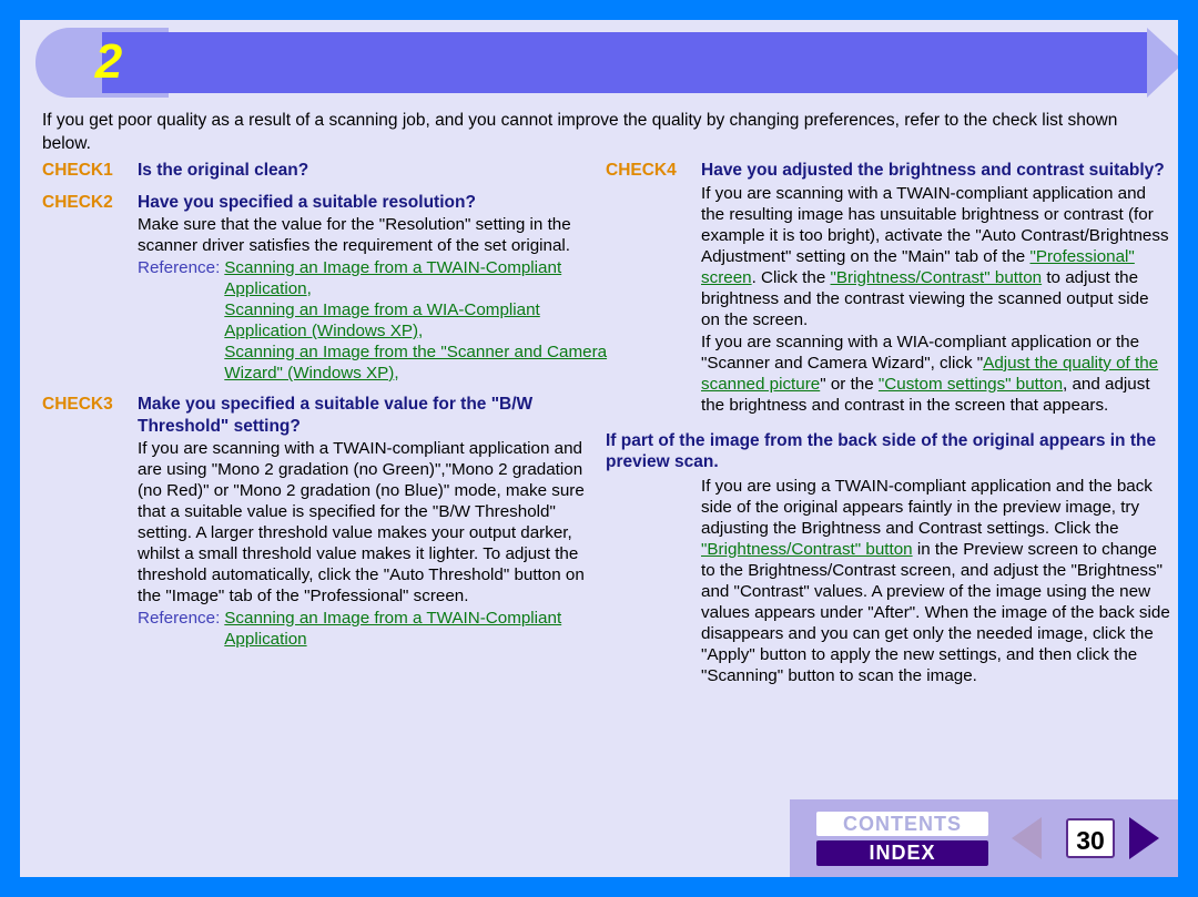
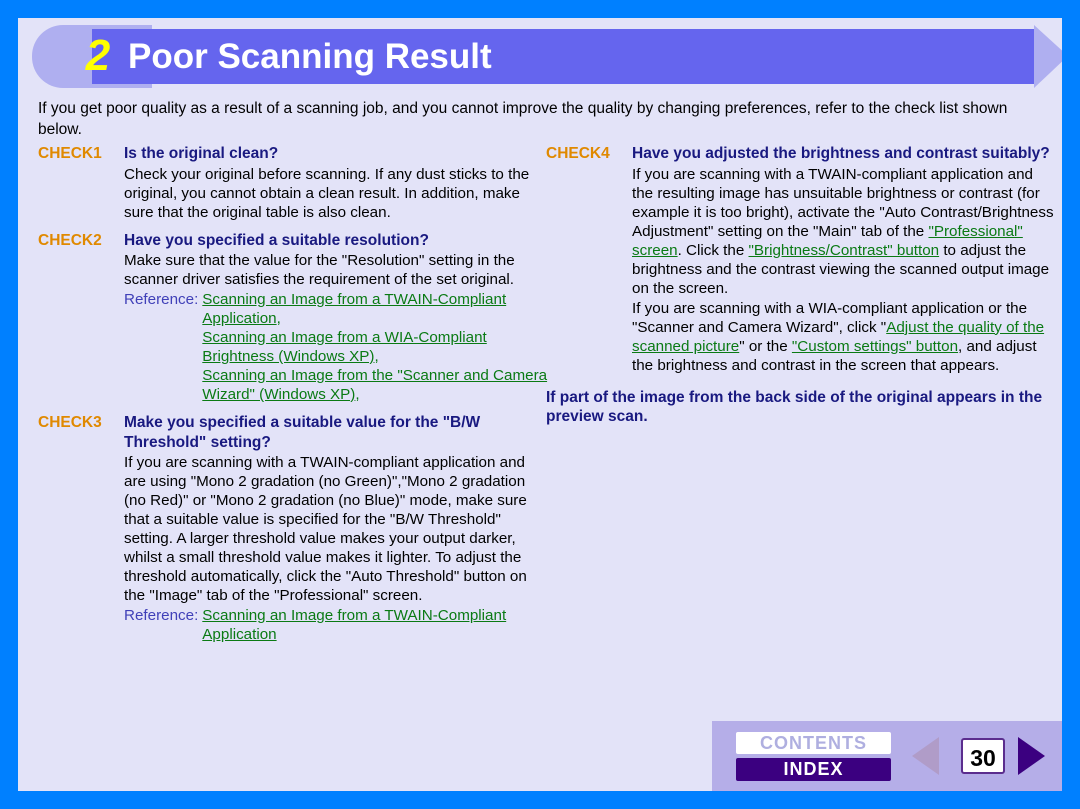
  2
+ Poor Scanning Result
  If you get poor quality as a result of a scanning job, and you cannot improve the quality by changing preferences, refer to the check list shown below.
  CHECK1
  Is the original clean?
+ Check your original before scanning. If any dust sticks to the original, you cannot obtain a clean result. In addition, make sure that the original table is also clean.
  CHECK2
  Have you specified a suitable resolution?
  Make sure that the value for the "Resolution" setting in the scanner driver satisfies the requirement of the set original.
  Reference:
  Scanning an Image from a TWAIN-Compliant Application,
- Scanning an Image from a WIA-Compliant Application (Windows XP),
+ Scanning an Image from a WIA-Compliant Brightness (Windows XP),
  Scanning an Image from the "Scanner and Camera Wizard" (Windows XP),
  CHECK3
  Make you specified a suitable value for the "B/W Threshold" setting?
  If you are scanning with a TWAIN-compliant application and are using "Mono 2 gradation (no Green)","Mono 2 gradation (no Red)" or "Mono 2 gradation (no Blue)" mode, make sure that a suitable value is specified for the "B/W Threshold" setting. A larger threshold value makes your output darker, whilst a small threshold value makes it lighter. To adjust the threshold automatically, click the "Auto Threshold" button on the "Image" tab of the "Professional" screen.
  Reference:
  Scanning an Image from a TWAIN-Compliant Application
  CHECK4
  Have you adjusted the brightness and contrast suitably?
- If you are scanning with a TWAIN-compliant application and the resulting image has unsuitable brightness or contrast (for example it is too bright), activate the "Auto Contrast/Brightness Adjustment" setting on the "Main" tab of the "Professional" screen. Click the "Brightness/Contrast" button to adjust the brightness and the contrast viewing the scanned output side on the screen.
+ If you are scanning with a TWAIN-compliant application and the resulting image has unsuitable brightness or contrast (for example it is too bright), activate the "Auto Contrast/Brightness Adjustment" setting on the "Main" tab of the "Professional" screen. Click the "Brightness/Contrast" button to adjust the brightness and the contrast viewing the scanned output image on the screen.
  If you are scanning with a WIA-compliant application or the "Scanner and Camera Wizard", click "Adjust the quality of the scanned picture" or the "Custom settings" button, and adjust the brightness and contrast in the screen that appears.
  If part of the image from the back side of the original appears in the preview scan.
- If you are using a TWAIN-compliant application and the back side of the original appears faintly in the preview image, try adjusting the Brightness and Contrast settings. Click the "Brightness/Contrast" button in the Preview screen to change to the Brightness/Contrast screen, and adjust the "Brightness" and "Contrast" values. A preview of the image using the new values appears under "After". When the image of the back side disappears and you can get only the needed image, click the "Apply" button to apply the new settings, and then click the "Scanning" button to scan the image.
  CONTENTS
  INDEX
  30
